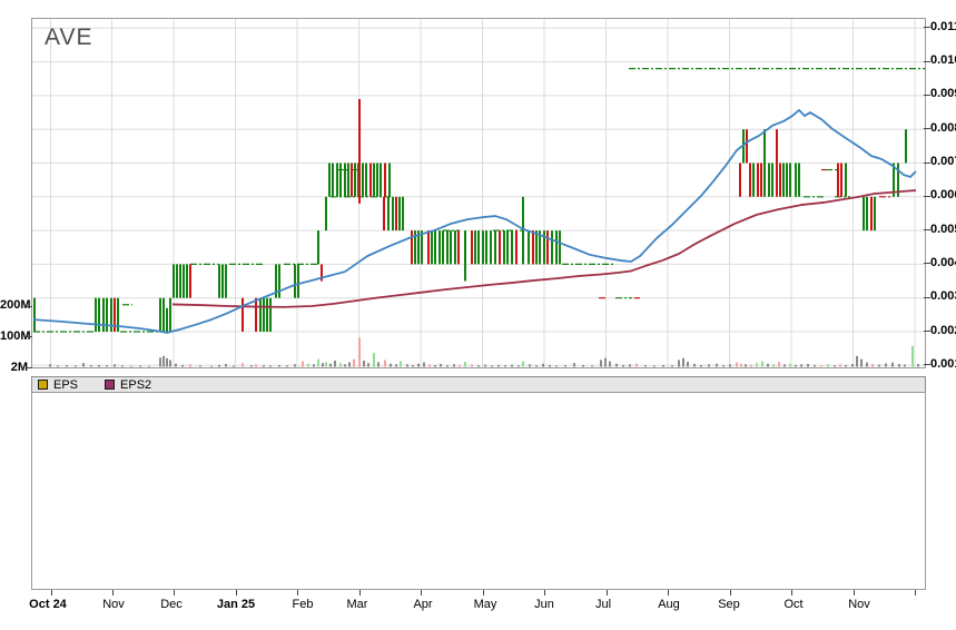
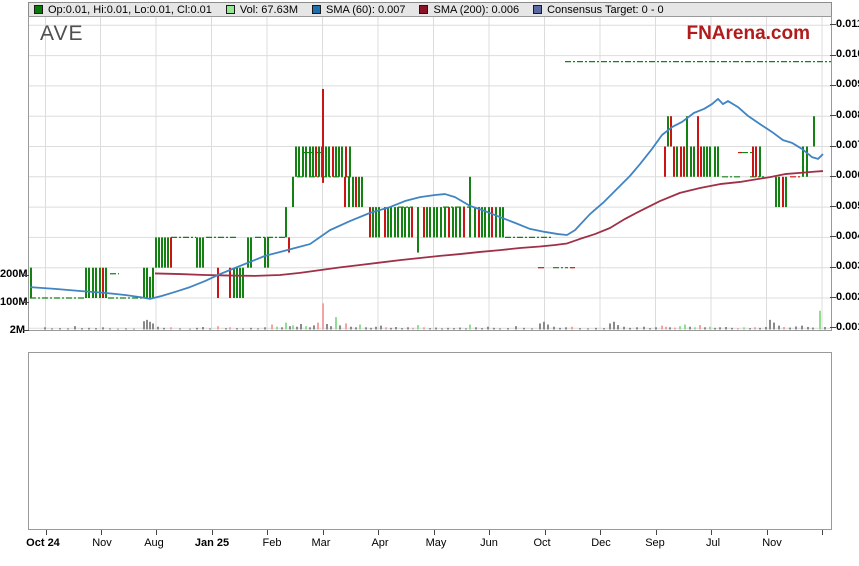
+ Op:0.01, Hi:0.01, Lo:0.01, Cl:0.01
+ Vol: 67.63M
+ SMA (60): 0.007
+ SMA (200): 0.006
+ Consensus Target: 0 - 0
  AVE
+ FNArena.com
  0.01
  0.01
  0.00
  0.00
  0.00
  0.00
  0.00
  0.00
  0.00
  0.00
  0.00
  200
  100
  2M
  Oct 24
  Nov
- Dec
+ Aug
  Jan 25
  Feb
  Mar
  Apr
  May
  Jun
- Jul
+ Oct
- Aug
+ Dec
  Sep
- Oct
+ Jul
  Nov
- EPS
- EPS2
